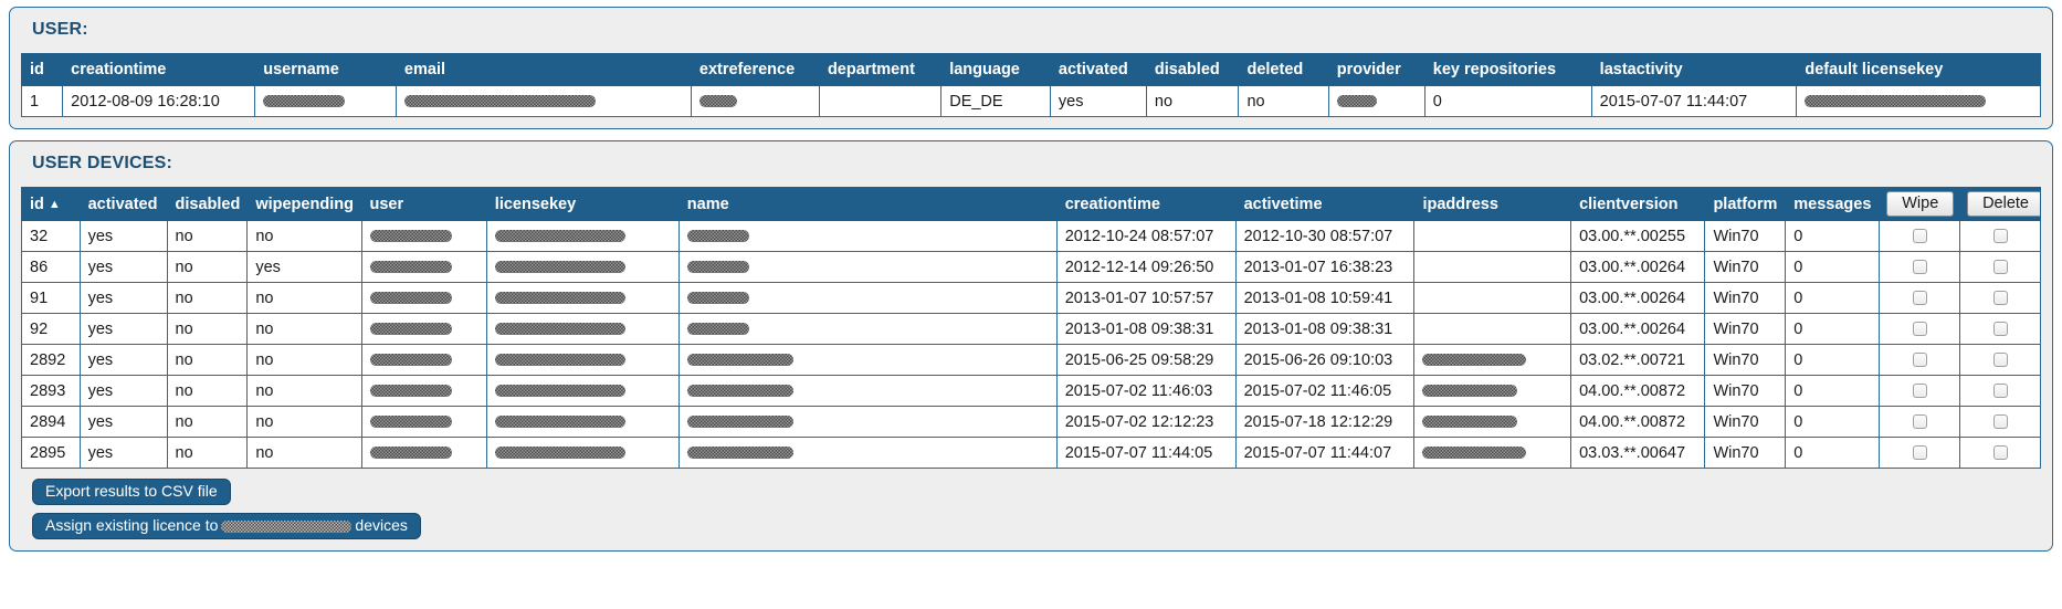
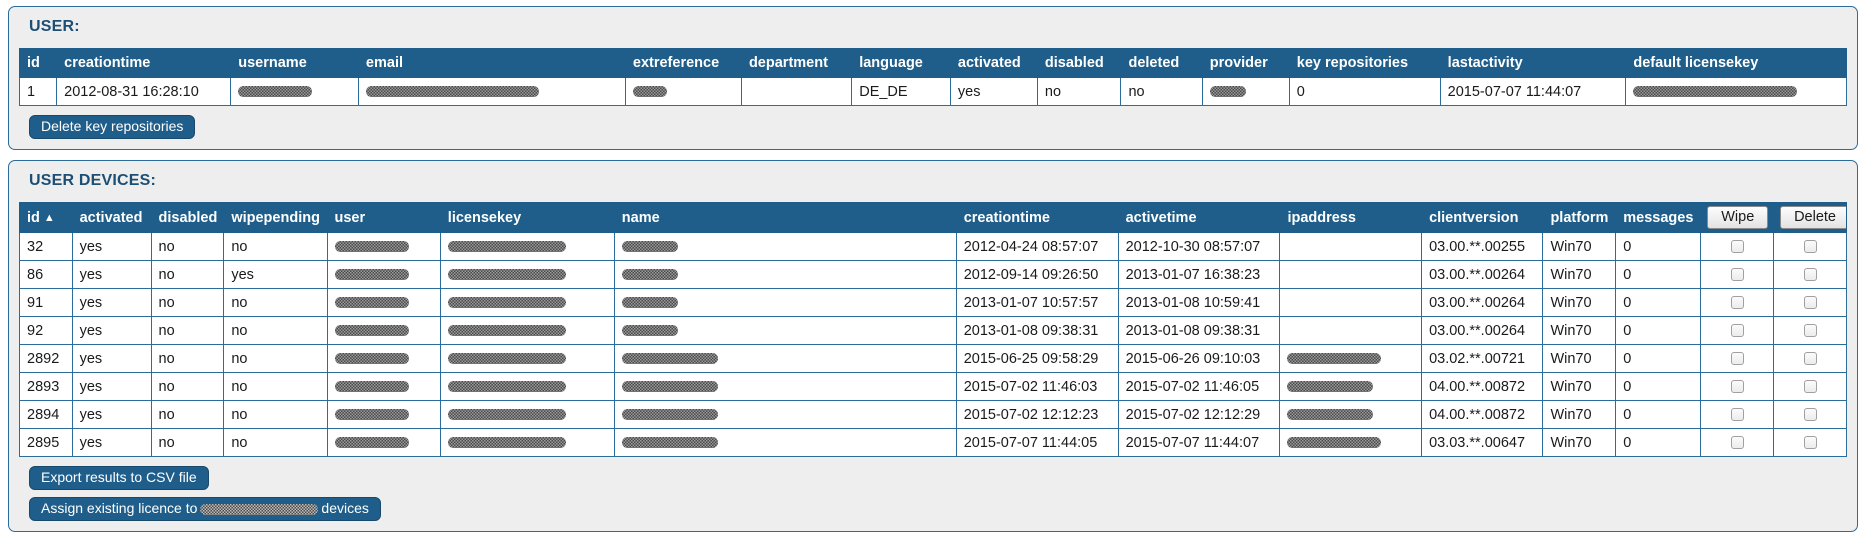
  USER:
  id	creationtime	username	email	extreference	department	language	activated	disabled	deleted	provider	key repositories	lastactivity	default licensekey
- 1	2012-08-09 16:28:10					DE_DE	yes	no	no		0	2015-07-07 11:44:07
+ 1	2012-08-31 16:28:10					DE_DE	yes	no	no		0	2015-07-07 11:44:07
+ Delete key repositories
  USER DEVICES:
  id ▲	activated	disabled	wipepending	user	licensekey	name	creationtime	activetime	ipaddress	clientversion	platform	messages	Wipe	Delete
- 32	yes	no	no				2012-10-24 08:57:07	2012-10-30 08:57:07		03.00.**.00255	Win70	0
+ 32	yes	no	no				2012-04-24 08:57:07	2012-10-30 08:57:07		03.00.**.00255	Win70	0
- 86	yes	no	yes				2012-12-14 09:26:50	2013-01-07 16:38:23		03.00.**.00264	Win70	0
+ 86	yes	no	yes				2012-09-14 09:26:50	2013-01-07 16:38:23		03.00.**.00264	Win70	0
  91	yes	no	no				2013-01-07 10:57:57	2013-01-08 10:59:41		03.00.**.00264	Win70	0
  92	yes	no	no				2013-01-08 09:38:31	2013-01-08 09:38:31		03.00.**.00264	Win70	0
  2892	yes	no	no				2015-06-25 09:58:29	2015-06-26 09:10:03		03.02.**.00721	Win70	0
  2893	yes	no	no				2015-07-02 11:46:03	2015-07-02 11:46:05		04.00.**.00872	Win70	0
- 2894	yes	no	no				2015-07-02 12:12:23	2015-07-18 12:12:29		04.00.**.00872	Win70	0
+ 2894	yes	no	no				2015-07-02 12:12:23	2015-07-02 12:12:29		04.00.**.00872	Win70	0
  2895	yes	no	no				2015-07-07 11:44:05	2015-07-07 11:44:07		03.03.**.00647	Win70	0
  Export results to CSV file
  Assign existing licence to devices
